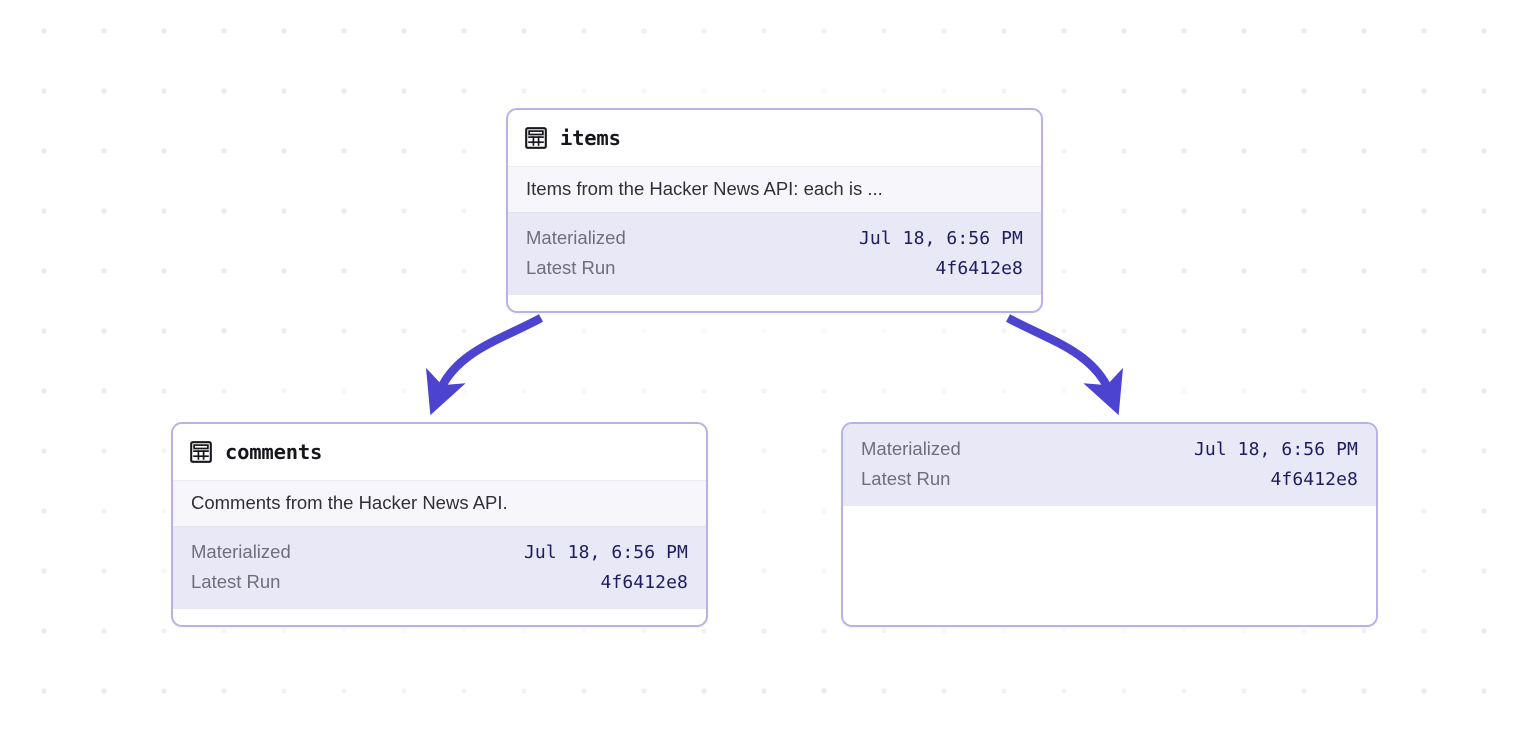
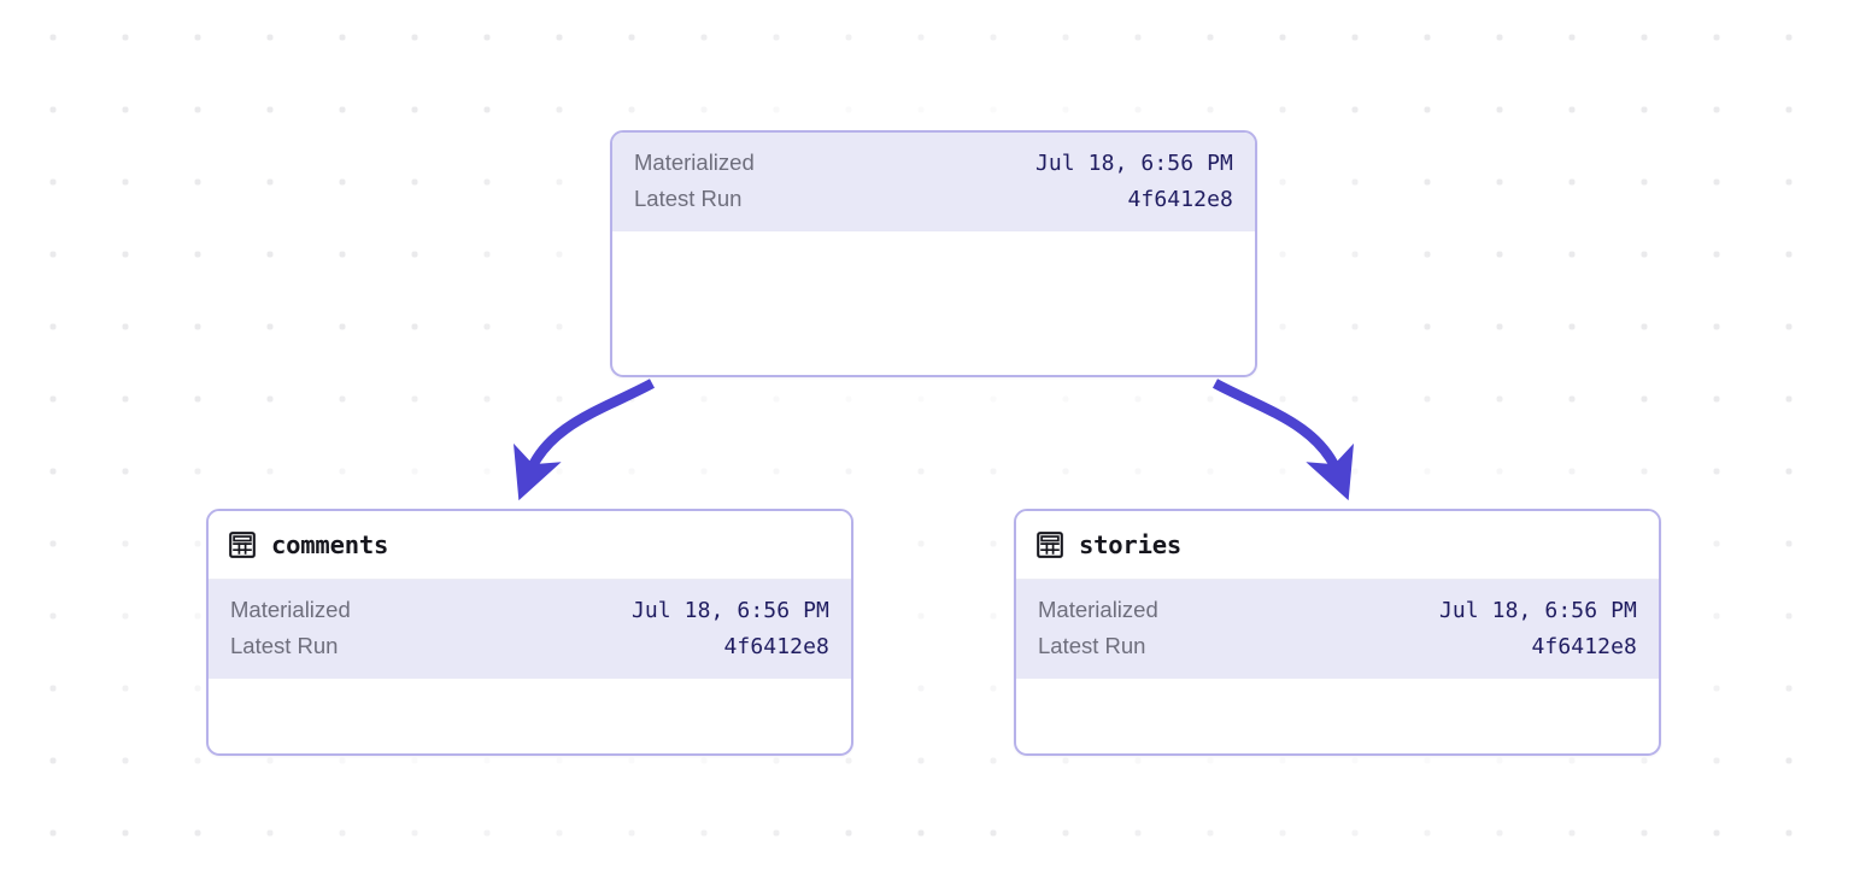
- items
- Items from the Hacker News API: each is ...
  Materialized
  Jul 18, 6:56 PM
  Latest Run
  4f6412e8
  comments
- Comments from the Hacker News API.
  Materialized
  Jul 18, 6:56 PM
  Latest Run
  4f6412e8
+ stories
  Materialized
  Jul 18, 6:56 PM
  Latest Run
  4f6412e8
